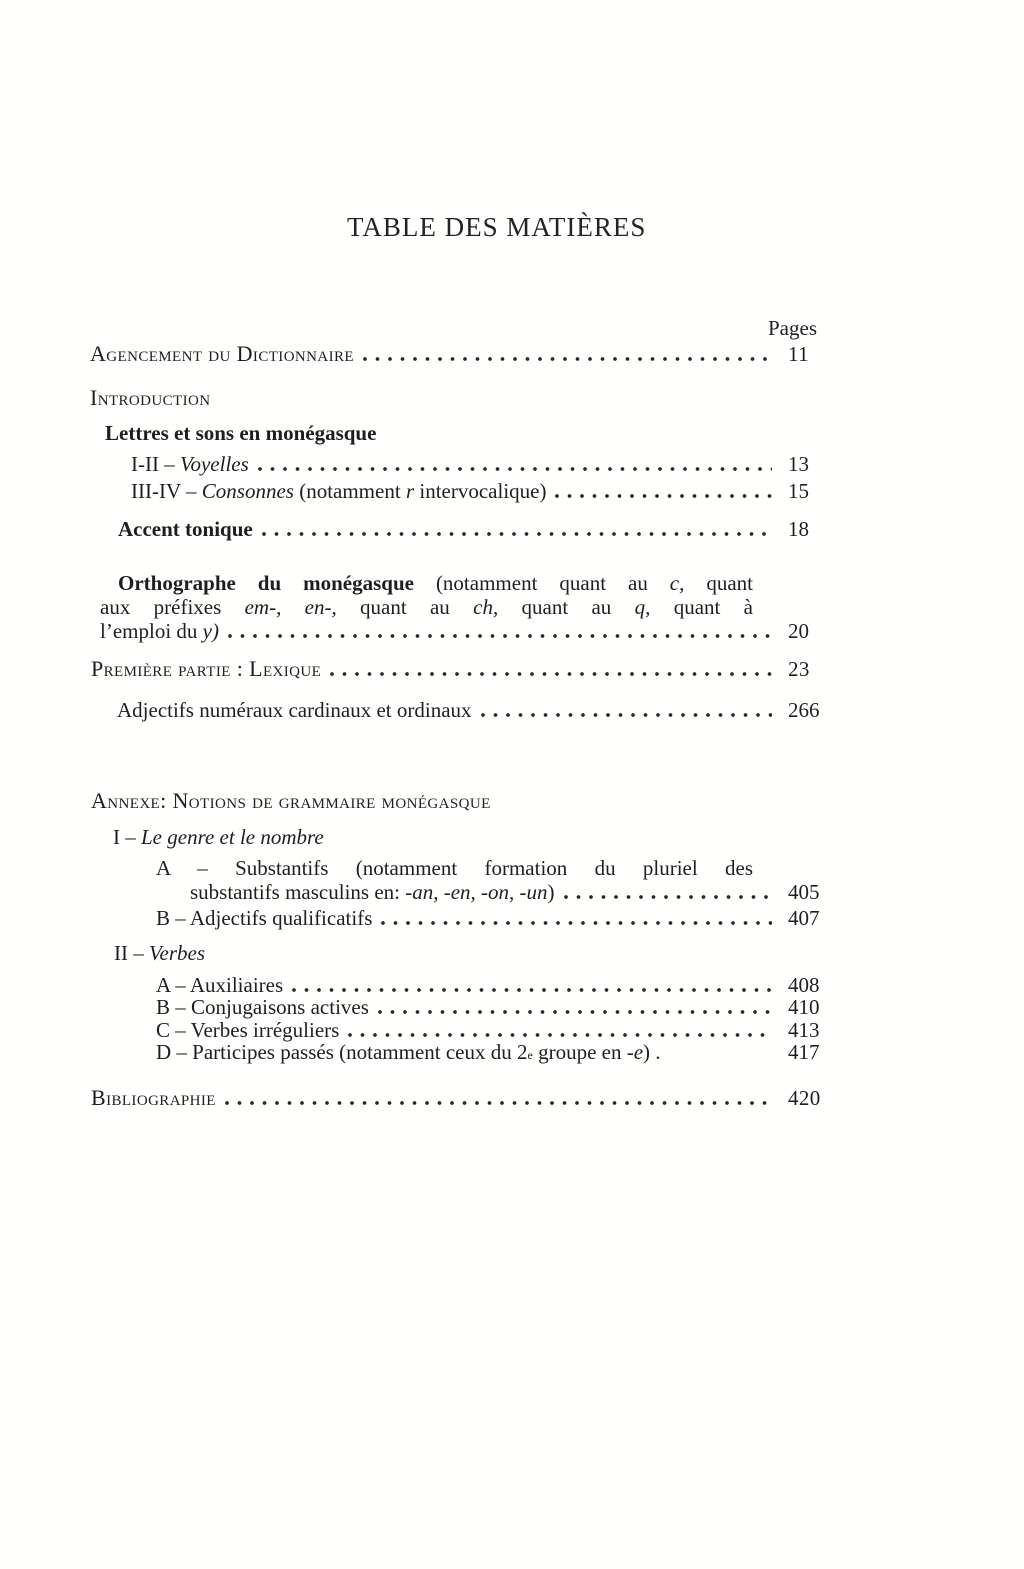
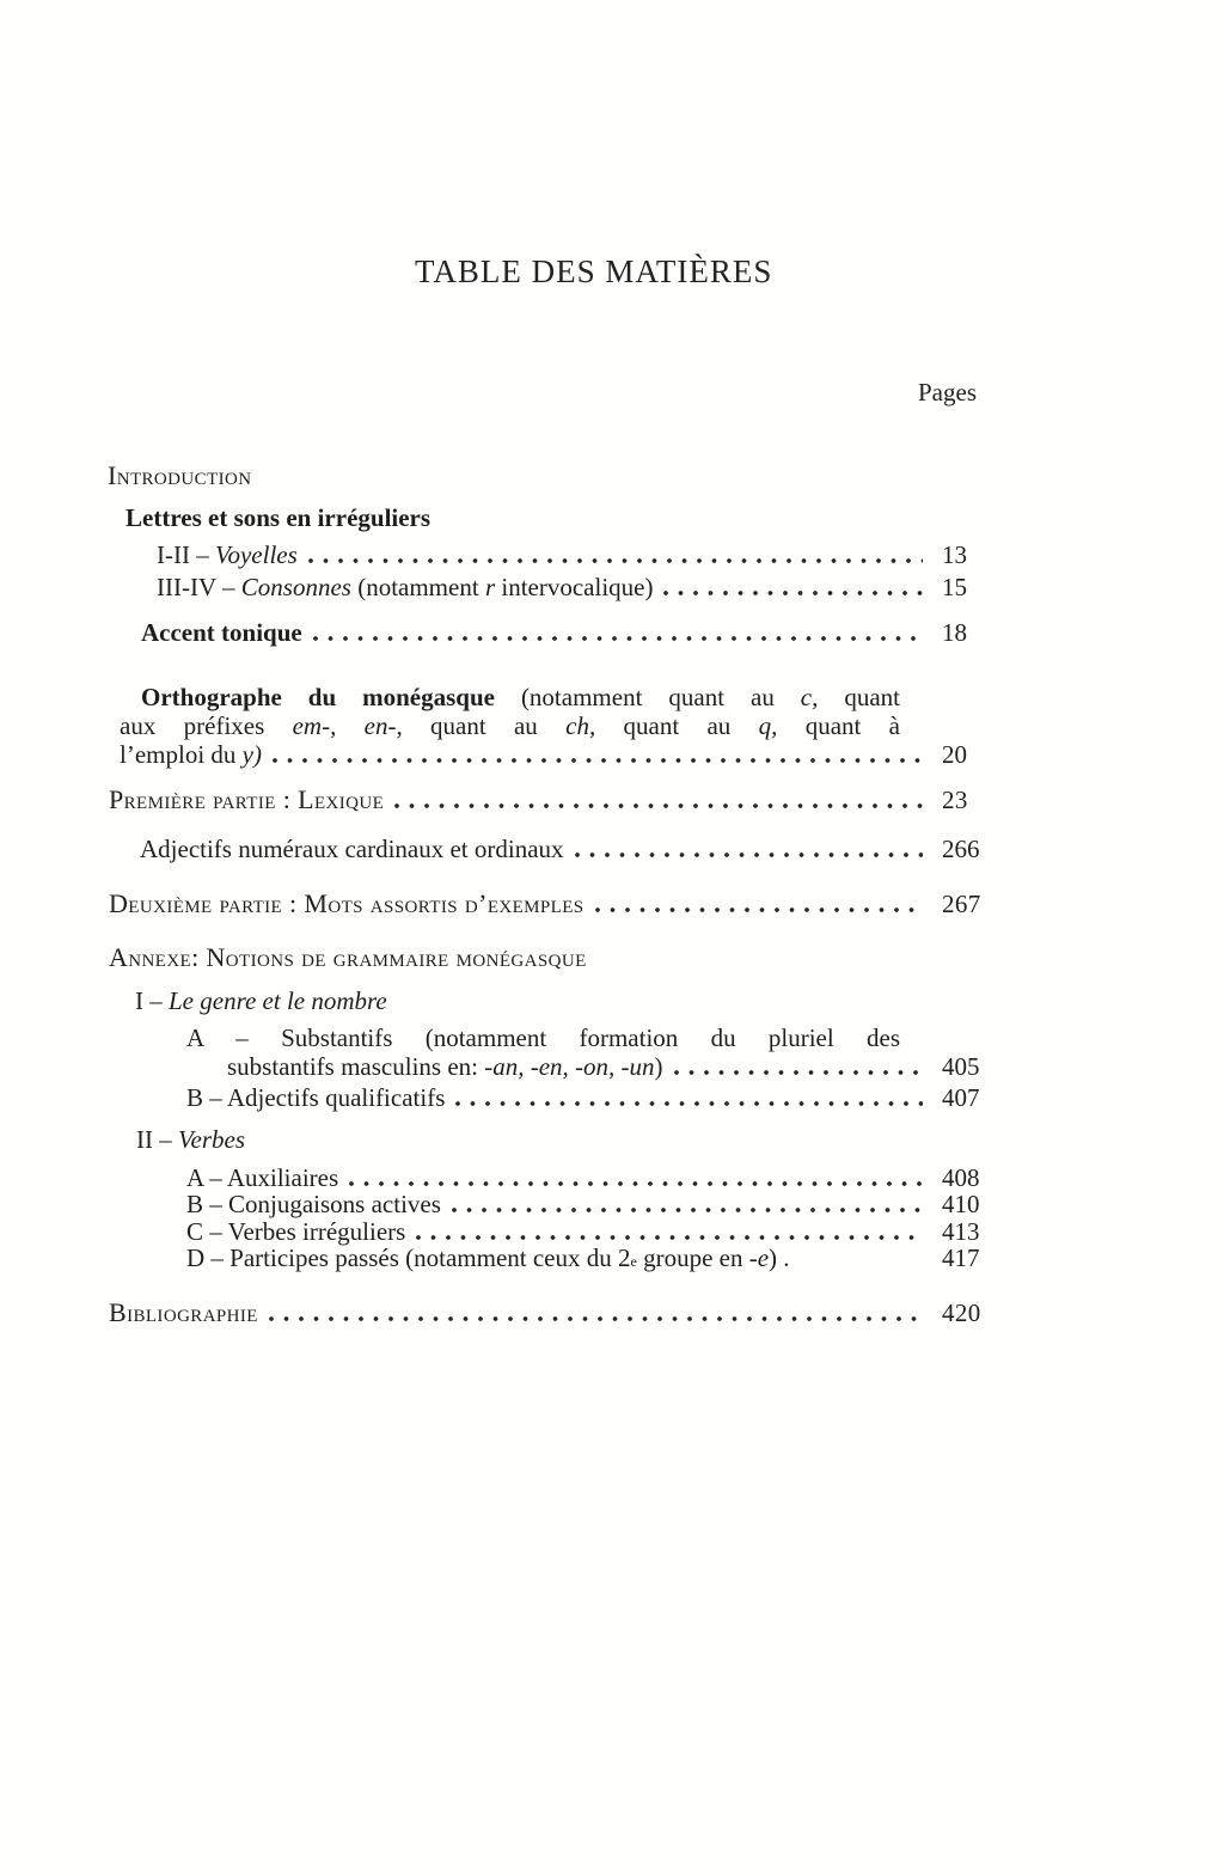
  TABLE DES MATIÈRES
  Pages
- Agencement du Dictionnaire
- 11
  Introduction
- Lettres et sons en monégasque
+ Lettres et sons en irréguliers
  I-II –
  Voyelles
  13
  III-IV –
  Consonnes
  (notamment
  r
  intervocalique)
  15
  Accent tonique
  18
  Orthographe du monégasque (notamment quant au c, quant
  aux préfixes em-, en-, quant au ch, quant au q, quant à
  l’emploi du
  y)
  20
  Première partie : Lexique
  23
  Adjectifs numéraux cardinaux et ordinaux
  266
+ Deuxième partie : Mots assortis d’exemples
+ 267
  Annexe: Notions de grammaire monégasque
  I –
  Le genre et le nombre
  A – Substantifs (notamment formation du pluriel des
  substantifs masculins en:
  -an, -en, -on, -un
  )
  405
  B – Adjectifs qualificatifs
  407
  II –
  Verbes
  A – Auxiliaires
  408
  B – Conjugaisons actives
  410
  C – Verbes irréguliers
  413
  D – Participes passés (notamment ceux du 2
  e
  groupe en
  -e
  ) .
  417
  Bibliographie
  420
